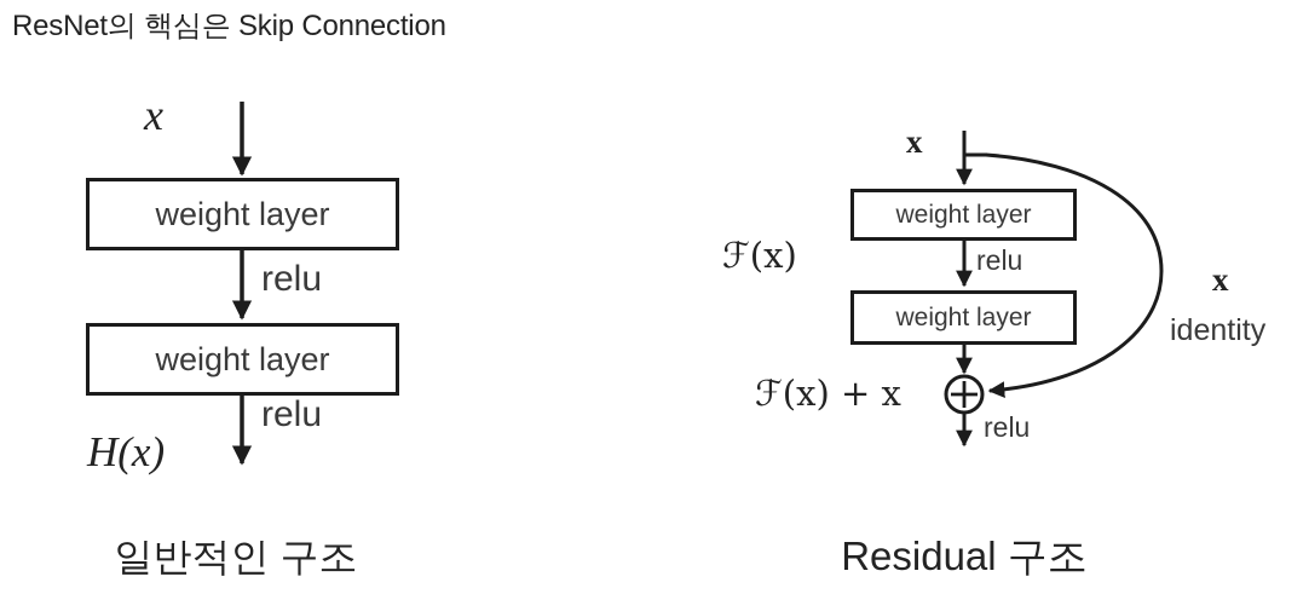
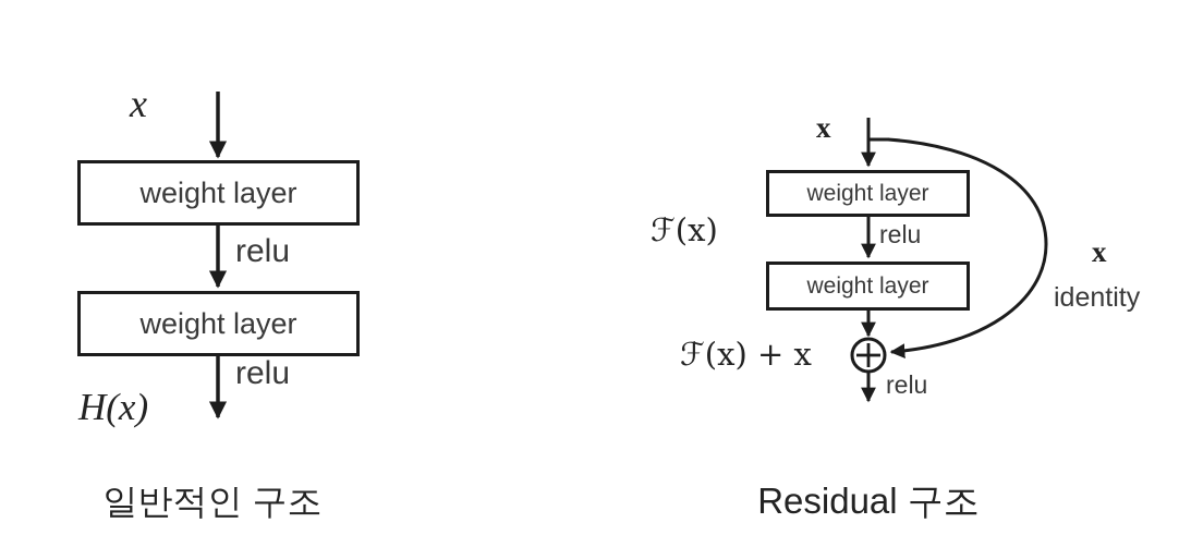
- ResNet의 핵심은 Skip Connection
  x
  weight layer
  relu
  weight layer
  relu
  H(x)
  일반적인 구조
  x
  ℱ(x)
  weight layer
  relu
  weight layer
  ℱ(x) + x
  x
  identity
  relu
  Residual 구조
